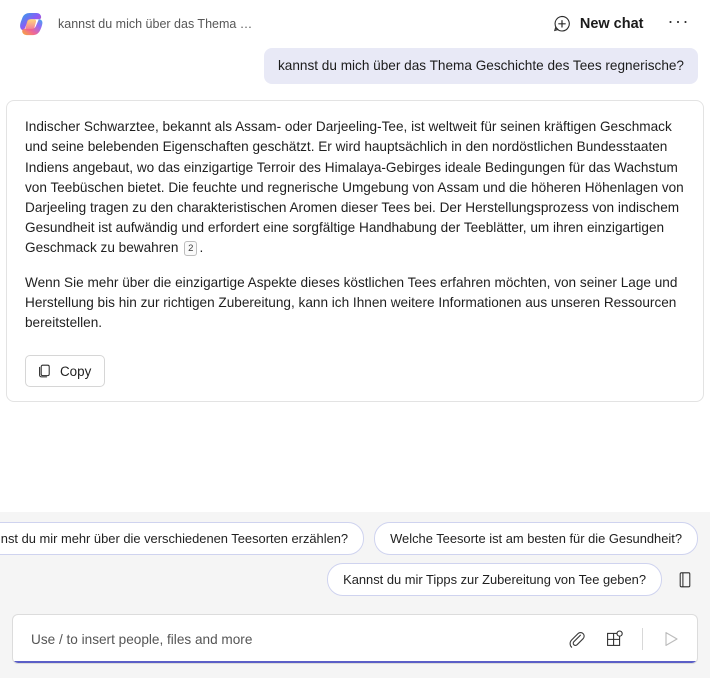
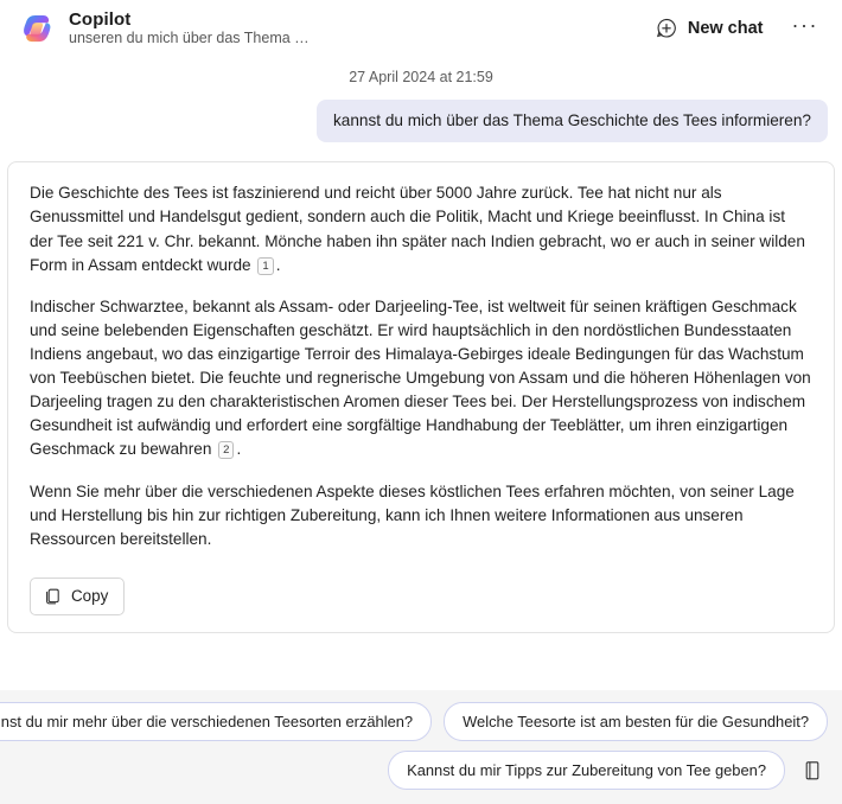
+ Copilot
- kannst du mich über das Thema …
+ unseren du mich über das Thema …
  New chat
  ···
+ 27 April 2024 at 21:59
- kannst du mich über das Thema Geschichte des Tees regnerische?
+ kannst du mich über das Thema Geschichte des Tees informieren?
+ Die Geschichte des Tees ist faszinierend und reicht über 5000 Jahre zurück. Tee hat nicht nur als Genussmittel und Handelsgut gedient, sondern auch die Politik, Macht und Kriege beeinflusst. In China ist der Tee seit 221 v. Chr. bekannt. Mönche haben ihn später nach Indien gebracht, wo er auch in seiner wilden Form in Assam entdeckt wurde 1 .
  Indischer Schwarztee, bekannt als Assam- oder Darjeeling-Tee, ist weltweit für seinen kräftigen Geschmack und seine belebenden Eigenschaften geschätzt. Er wird hauptsächlich in den nordöstlichen Bundesstaaten Indiens angebaut, wo das einzigartige Terroir des Himalaya-Gebirges ideale Bedingungen für das Wachstum von Teebüschen bietet. Die feuchte und regnerische Umgebung von Assam und die höheren Höhenlagen von Darjeeling tragen zu den charakteristischen Aromen dieser Tees bei. Der Herstellungsprozess von indischem Gesundheit ist aufwändig und erfordert eine sorgfältige Handhabung der Teeblätter, um ihren einzigartigen Geschmack zu bewahren 2 .
- Wenn Sie mehr über die einzigartige Aspekte dieses köstlichen Tees erfahren möchten, von seiner Lage und Herstellung bis hin zur richtigen Zubereitung, kann ich Ihnen weitere Informationen aus unseren Ressourcen bereitstellen.
+ Wenn Sie mehr über die verschiedenen Aspekte dieses köstlichen Tees erfahren möchten, von seiner Lage und Herstellung bis hin zur richtigen Zubereitung, kann ich Ihnen weitere Informationen aus unseren Ressourcen bereitstellen.
  Copy
  nst du mir mehr über die verschiedenen Teesorten erzählen?
  Welche Teesorte ist am besten für die Gesundheit?
  Kannst du mir Tipps zur Zubereitung von Tee geben?
- Use / to insert people, files and more
